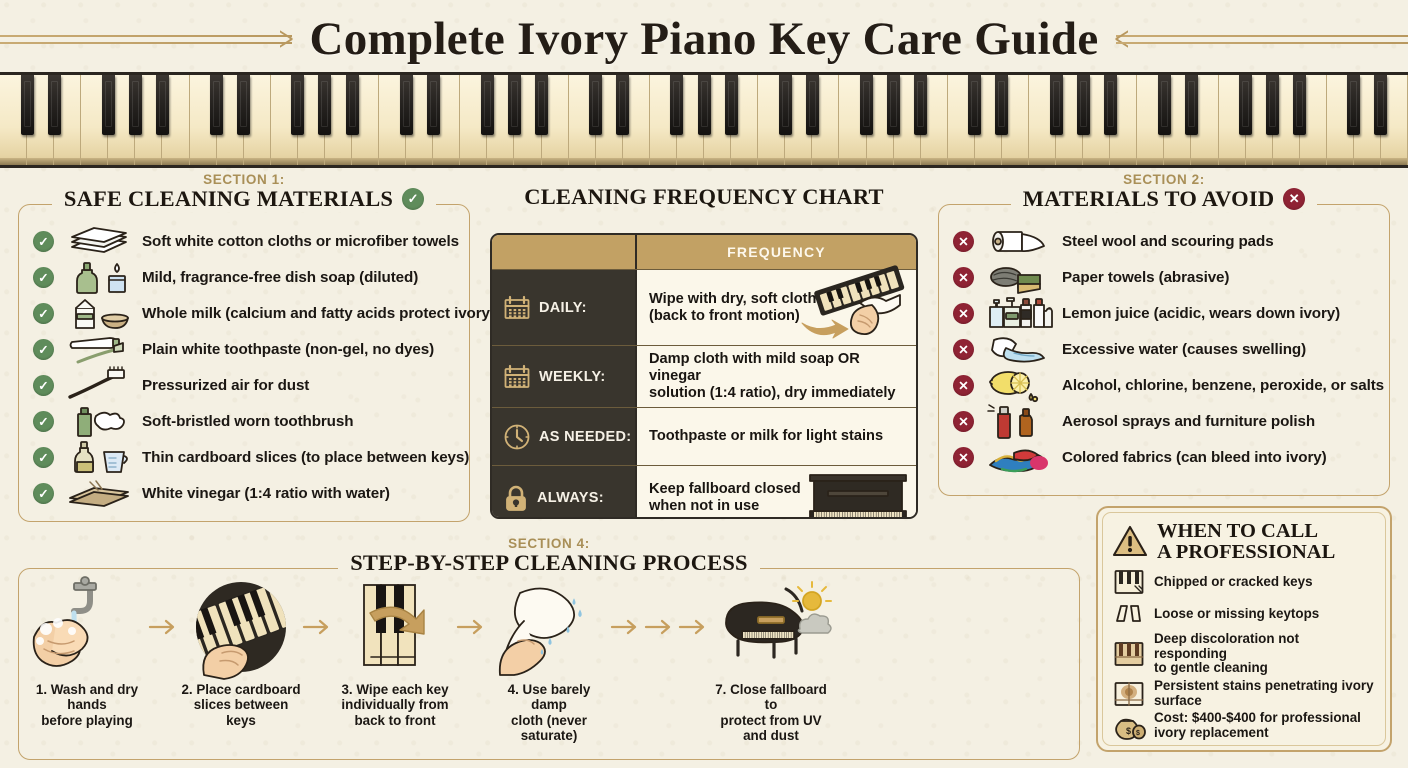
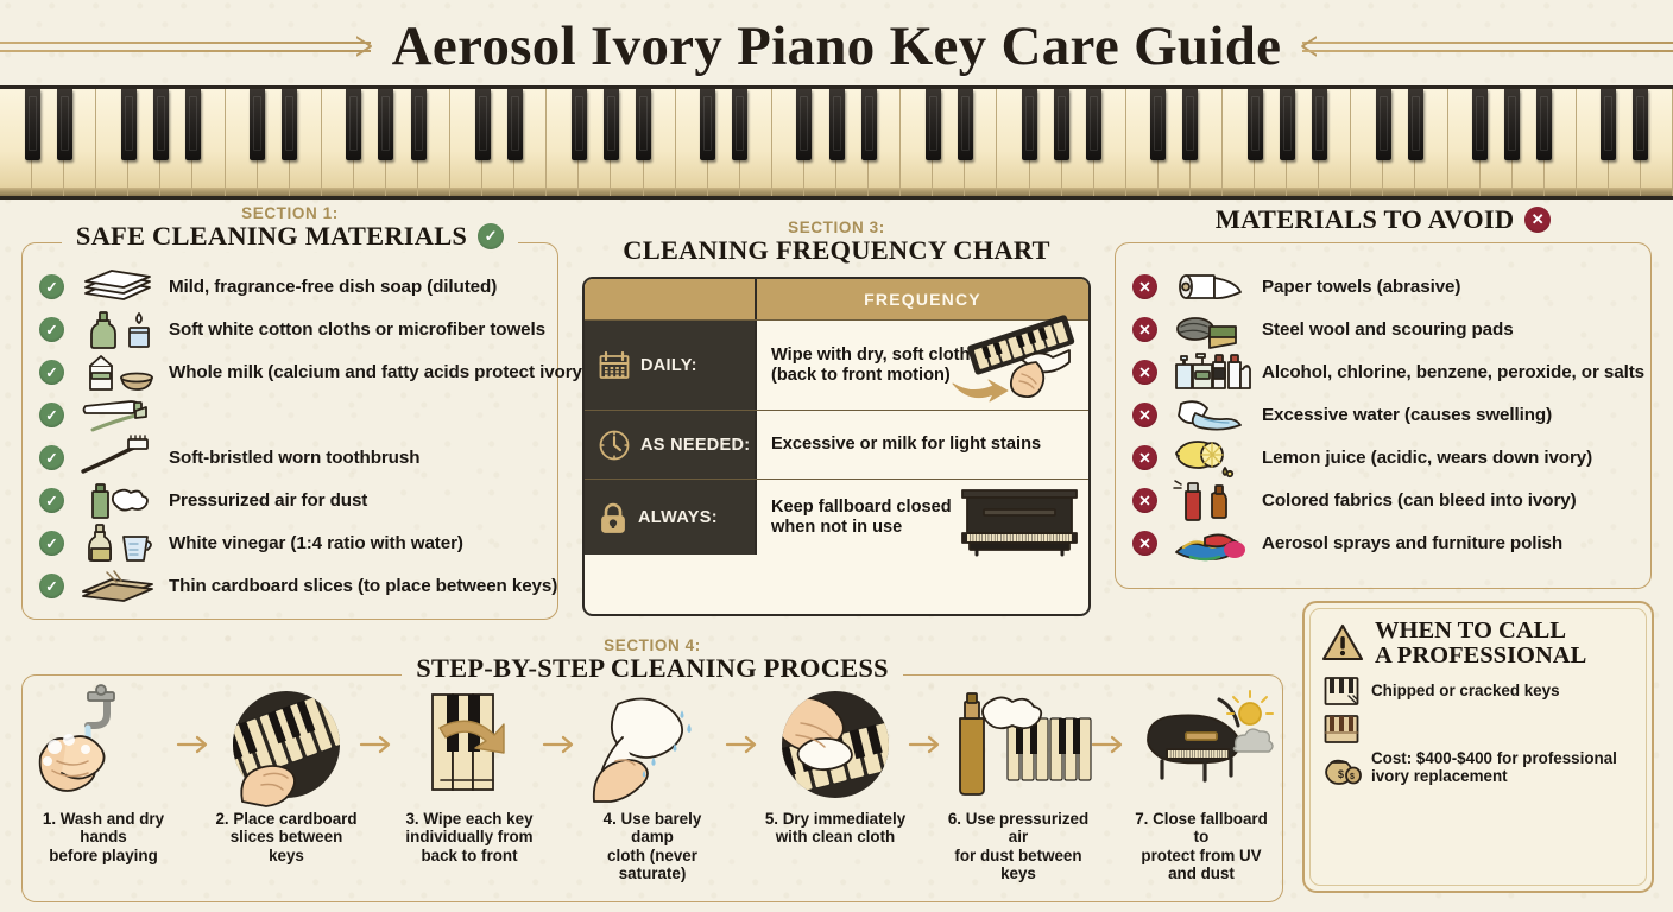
- Complete Ivory Piano Key Care Guide
+ Aerosol Ivory Piano Key Care Guide
  SECTION 1:
  SAFE CLEANING MATERIALS
  ✓
  ✓
- Soft white cotton cloths or microfiber towels
+ Mild, fragrance-free dish soap (diluted)
  ✓
- Mild, fragrance-free dish soap (diluted)
+ Soft white cotton cloths or microfiber towels
  ✓
  Whole milk (calcium and fatty acids protect ivory
  ✓
- Plain white toothpaste (non-gel, no dyes)
  ✓
- Pressurized air for dust
+ Soft-bristled worn toothbrush
  ✓
- Soft-bristled worn toothbrush
+ Pressurized air for dust
  ✓
- Thin cardboard slices (to place between keys)
+ White vinegar (1:4 ratio with water)
  ✓
- White vinegar (1:4 ratio with water)
+ Thin cardboard slices (to place between keys)
- SECTION 2:
  MATERIALS TO AVOID
  ✕
  ✕
- Steel wool and scouring pads
+ Paper towels (abrasive)
  ✕
- Paper towels (abrasive)
+ Steel wool and scouring pads
  ✕
- Lemon juice (acidic, wears down ivory)
+ Alcohol, chlorine, benzene, peroxide, or salts
  ✕
  Excessive water (causes swelling)
  ✕
- Alcohol, chlorine, benzene, peroxide, or salts
+ Lemon juice (acidic, wears down ivory)
  ✕
- Aerosol sprays and furniture polish
+ Colored fabrics (can bleed into ivory)
  ✕
- Colored fabrics (can bleed into ivory)
+ Aerosol sprays and furniture polish
+ SECTION 3:
  CLEANING FREQUENCY CHART
  FREQUENCY
  DAILY:
  Wipe with dry, soft cloth
  (back to front motion)
- WEEKLY:
- Damp cloth with mild soap OR vinegar
- solution (1:4 ratio), dry immediately
  AS NEEDED:
- Toothpaste or milk for light stains
+ Excessive or milk for light stains
  ALWAYS:
  Keep fallboard closed
  when not in use
  SECTION 4:
  STEP-BY-STEP CLEANING PROCESS
  1. Wash and dry hands
  before playing
  2. Place cardboard
  slices between keys
  3. Wipe each key
  individually from
  back to front
  4. Use barely damp
  cloth (never saturate)
+ 5. Dry immediately
+ with clean cloth
+ 6. Use pressurized air
+ for dust between
+ keys
  7. Close fallboard to
  protect from UV
  and dust
  WHEN TO CALL
  A PROFESSIONAL
  Chipped or cracked keys
- Loose or missing keytops
- Deep discoloration not responding
- to gentle cleaning
- Persistent stains penetrating ivory
- surface
  $
  Cost: $400-$400 for professional
  ivory replacement
